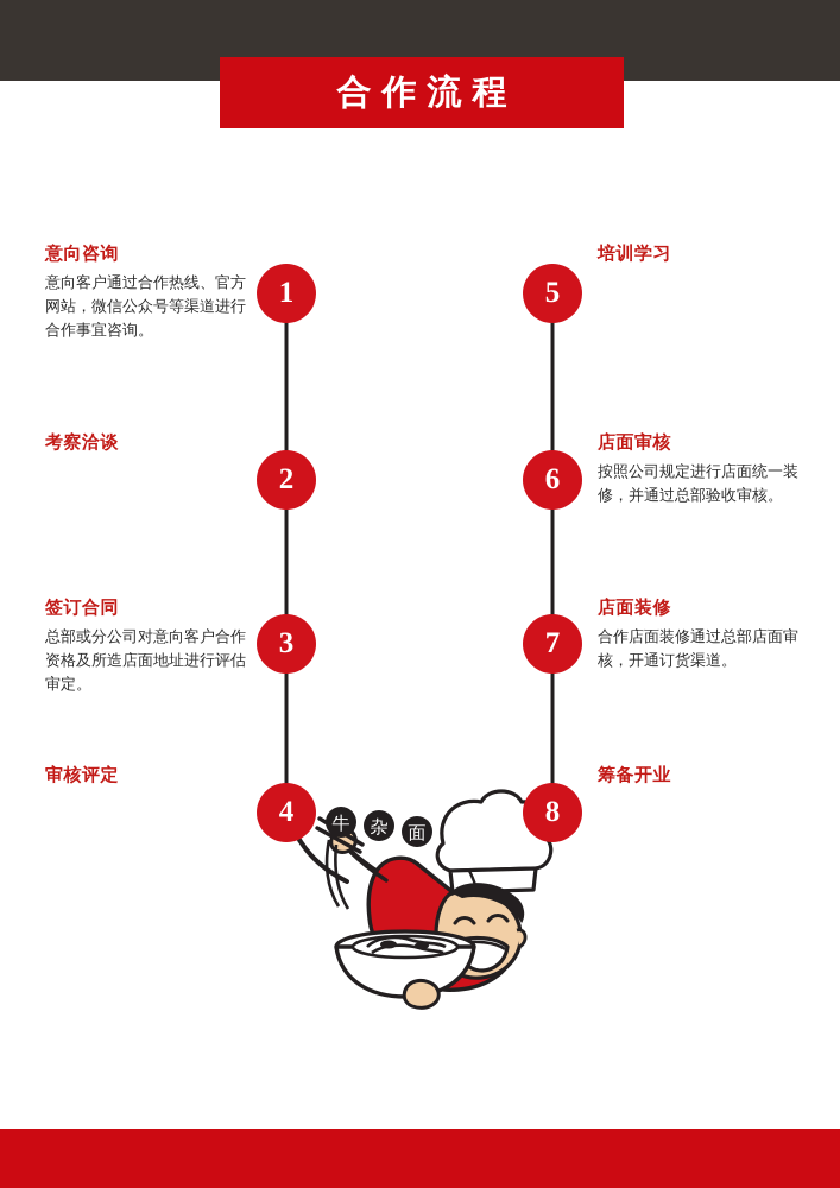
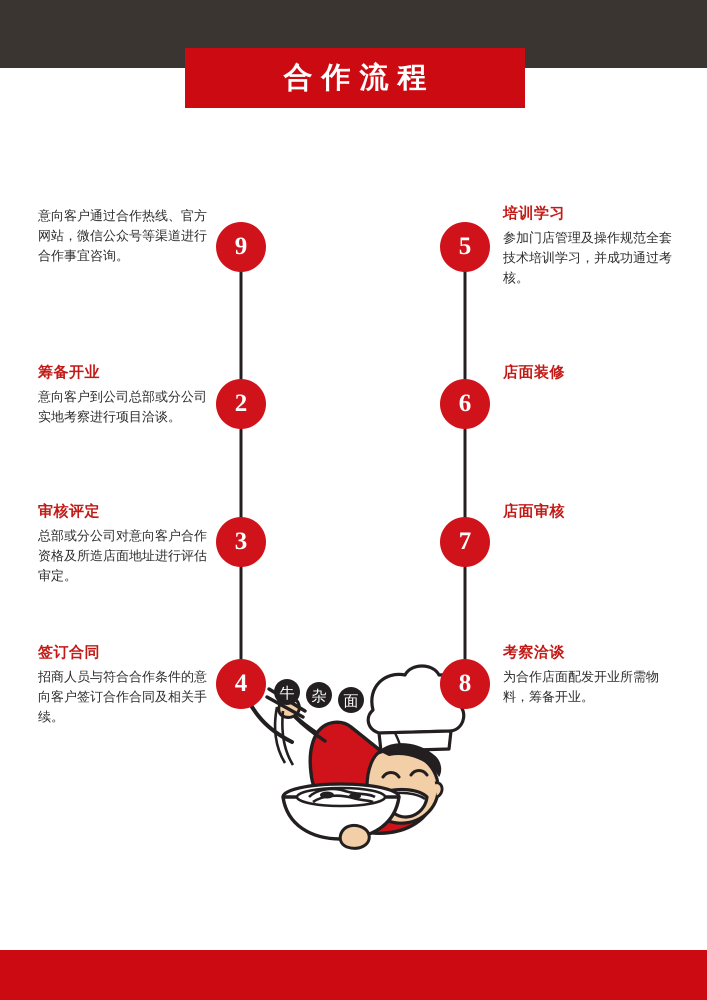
  合作流程
- 1
+ 9
  2
  3
  4
  5
  6
  7
  8
- 意向咨询
  意向客户通过合作热线、官方网站，微信公众号等渠道进行合作事宜咨询。
- 考察洽谈
+ 筹备开业
+ 意向客户到公司总部或分公司实地考察进行项目洽谈。
- 签订合同
+ 审核评定
  总部或分公司对意向客户合作资格及所造店面地址进行评估审定。
- 审核评定
+ 签订合同
+ 招商人员与符合合作条件的意向客户签订合作合同及相关手续。
  培训学习
+ 参加门店管理及操作规范全套技术培训学习，并成功通过考核。
- 店面审核
+ 店面装修
- 按照公司规定进行店面统一装修，并通过总部验收审核。
- 店面装修
+ 店面审核
- 合作店面装修通过总部店面审核，开通订货渠道。
- 筹备开业
+ 考察洽谈
+ 为合作店面配发开业所需物料，筹备开业。
  牛
  杂
  面
